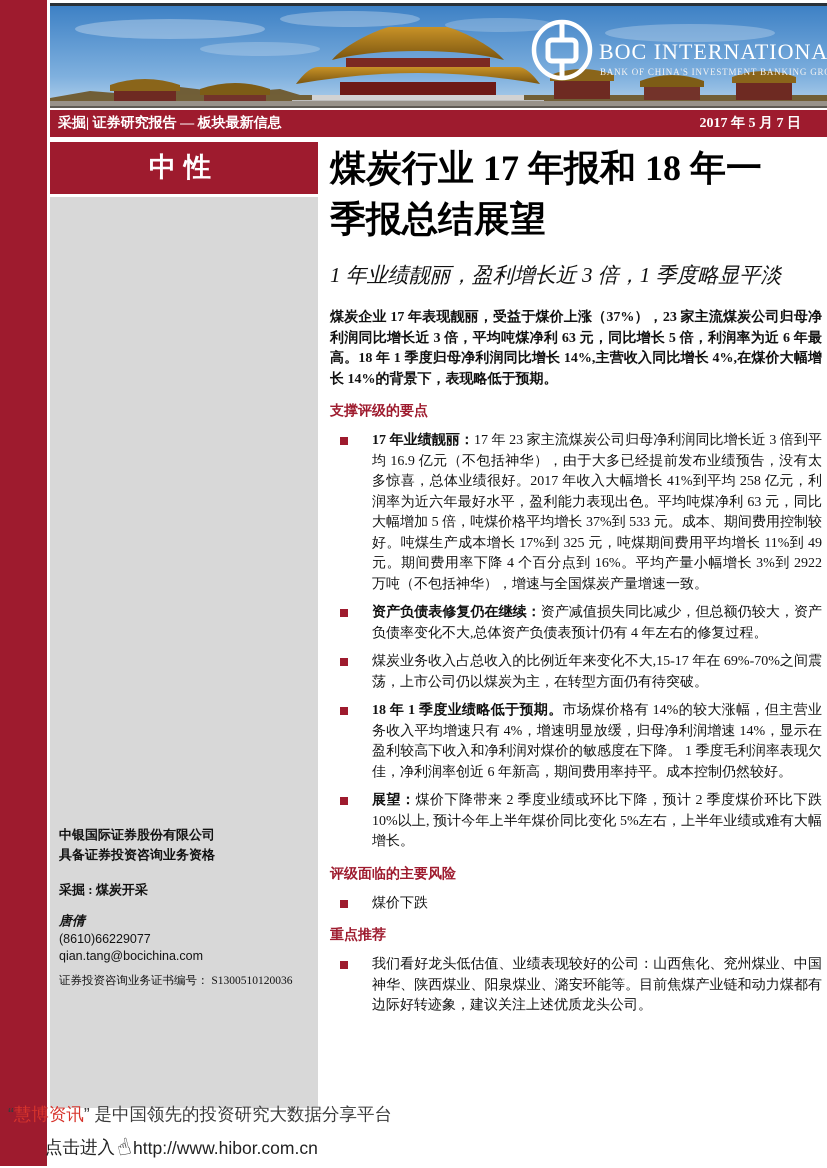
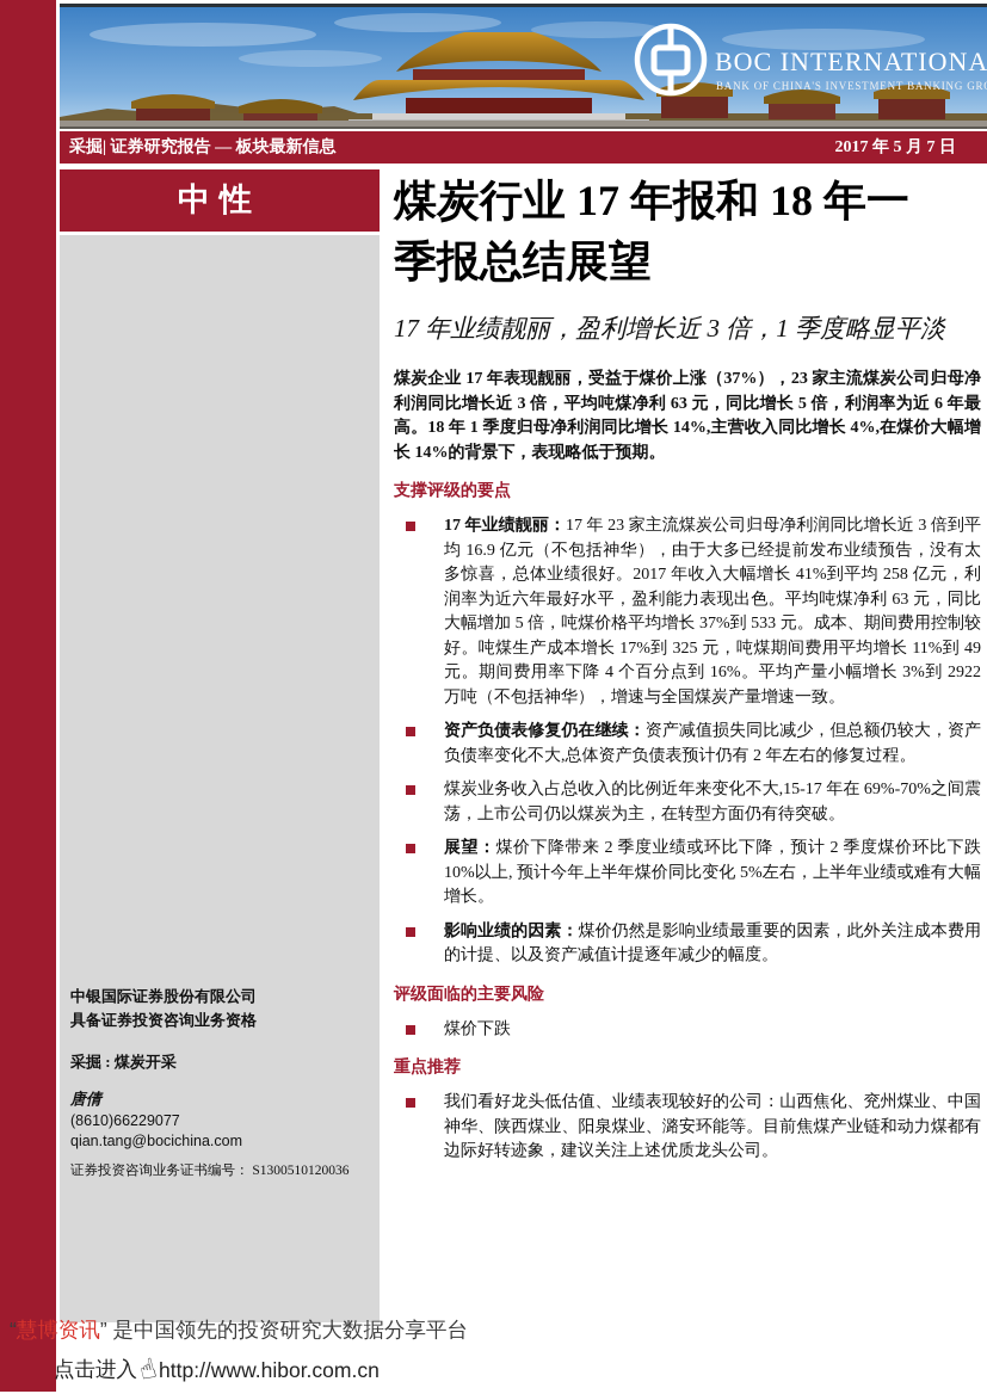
  BOC INTERNATIONA
  BANK OF CHINA'S INVESTMENT BANKING GR
  采掘| 证券研究报告 — 板块最新信息
  2017 年 5 月 7 日
  中性
  中银国际证券股份有限公司
  具备证券投资咨询业务资格
  采掘 : 煤炭开采
  唐倩
  (8610)66229077
  qian.tang@bocichina.com
  证券投资咨询业务证书编号： S1300510120036
  煤炭行业 17 年报和 18 年一季报总结展望
- 1 年业绩靓丽，盈利增长近 3 倍，1 季度略显平淡
+ 17 年业绩靓丽，盈利增长近 3 倍，1 季度略显平淡
  煤炭企业 17 年表现靓丽，受益于煤价上涨（37%），23 家主流煤炭公司归母净利润同比增长近 3 倍，平均吨煤净利 63 元，同比增长 5 倍，利润率为近 6 年最高。18 年 1 季度归母净利润同比增长 14%,主营收入同比增长 4%,在煤价大幅增长 14%的背景下，表现略低于预期。
  支撑评级的要点
  17 年业绩靓丽：17 年 23 家主流煤炭公司归母净利润同比增长近 3 倍到平均 16.9 亿元（不包括神华），由于大多已经提前发布业绩预告，没有太多惊喜，总体业绩很好。2017 年收入大幅增长 41%到平均 258 亿元，利润率为近六年最好水平，盈利能力表现出色。平均吨煤净利 63 元，同比大幅增加 5 倍，吨煤价格平均增长 37%到 533 元。成本、期间费用控制较好。吨煤生产成本增长 17%到 325 元，吨煤期间费用平均增长 11%到 49 元。期间费用率下降 4 个百分点到 16%。平均产量小幅增长 3%到 2922 万吨（不包括神华），增速与全国煤炭产量增速一致。
- 资产负债表修复仍在继续：资产减值损失同比减少，但总额仍较大，资产负债率变化不大,总体资产负债表预计仍有 4 年左右的修复过程。
+ 资产负债表修复仍在继续：资产减值损失同比减少，但总额仍较大，资产负债率变化不大,总体资产负债表预计仍有 2 年左右的修复过程。
  煤炭业务收入占总收入的比例近年来变化不大,15-17 年在 69%-70%之间震荡，上市公司仍以煤炭为主，在转型方面仍有待突破。
- 18 年 1 季度业绩略低于预期。市场煤价格有 14%的较大涨幅，但主营业务收入平均增速只有 4%，增速明显放缓，归母净利润增速 14%，显示在盈利较高下收入和净利润对煤价的敏感度在下降。 1 季度毛利润率表现欠佳，净利润率创近 6 年新高，期间费用率持平。成本控制仍然较好。
  展望：煤价下降带来 2 季度业绩或环比下降，预计 2 季度煤价环比下跌 10%以上, 预计今年上半年煤价同比变化 5%左右，上半年业绩或难有大幅增长。
+ 影响业绩的因素：煤价仍然是影响业绩最重要的因素，此外关注成本费用的计提、以及资产减值计提逐年减少的幅度。
  评级面临的主要风险
  煤价下跌
  重点推荐
  我们看好龙头低估值、业绩表现较好的公司：山西焦化、兖州煤业、中国神华、陕西煤业、阳泉煤业、潞安环能等。目前焦煤产业链和动力煤都有边际好转迹象，建议关注上述优质龙头公司。
  “慧博资讯” 是中国领先的投资研究大数据分享平台
  点击进入
  http://www.hibor.com.cn
